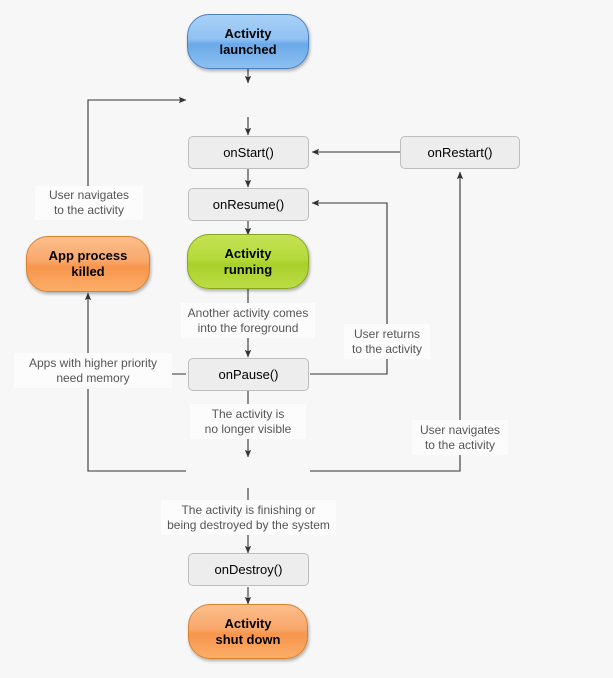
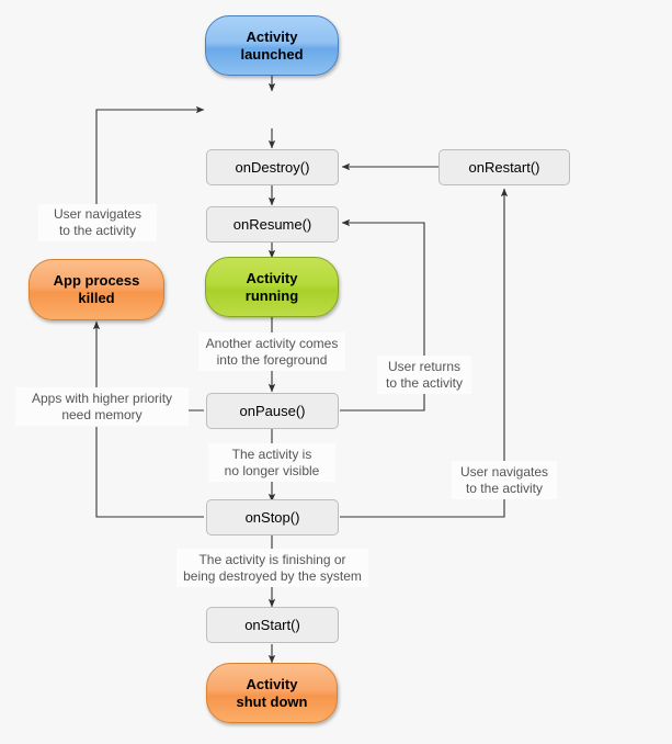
  Activity
  launched
  Activity
  running
  App process
  killed
  Activity
  shut down
- onStart()
+ onDestroy()
  onResume()
  onPause()
+ onStop()
- onDestroy()
+ onStart()
  onRestart()
  User navigates
  to the activity
  Another activity comes
  into the foreground
  User returns
  to the activity
  Apps with higher priority
  need memory
  The activity is
  no longer visible
  User navigates
  to the activity
  The activity is finishing or
  being destroyed by the system
